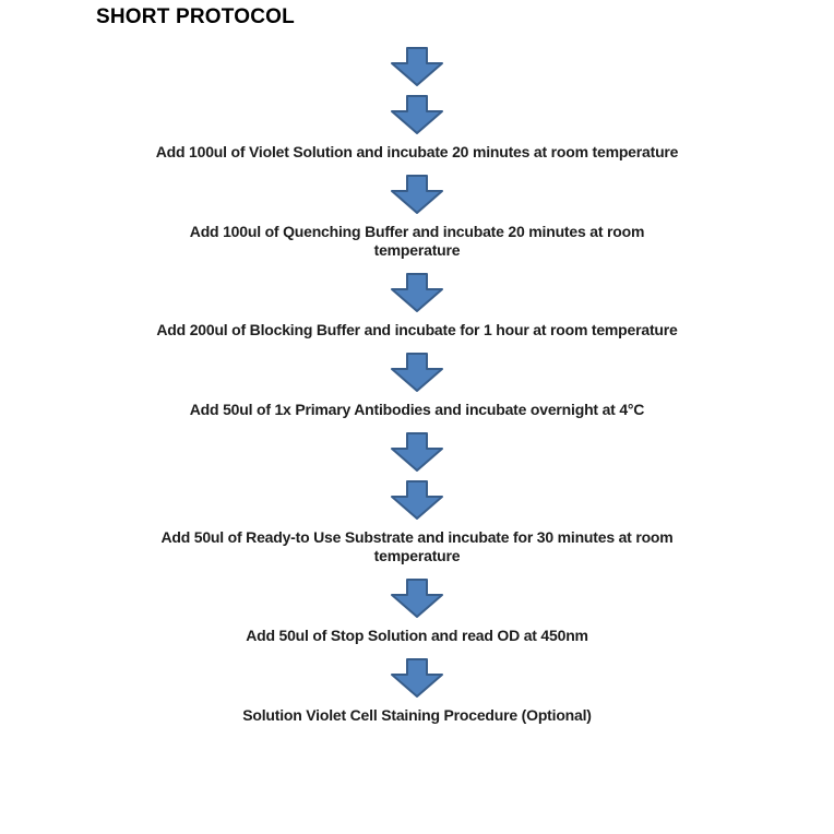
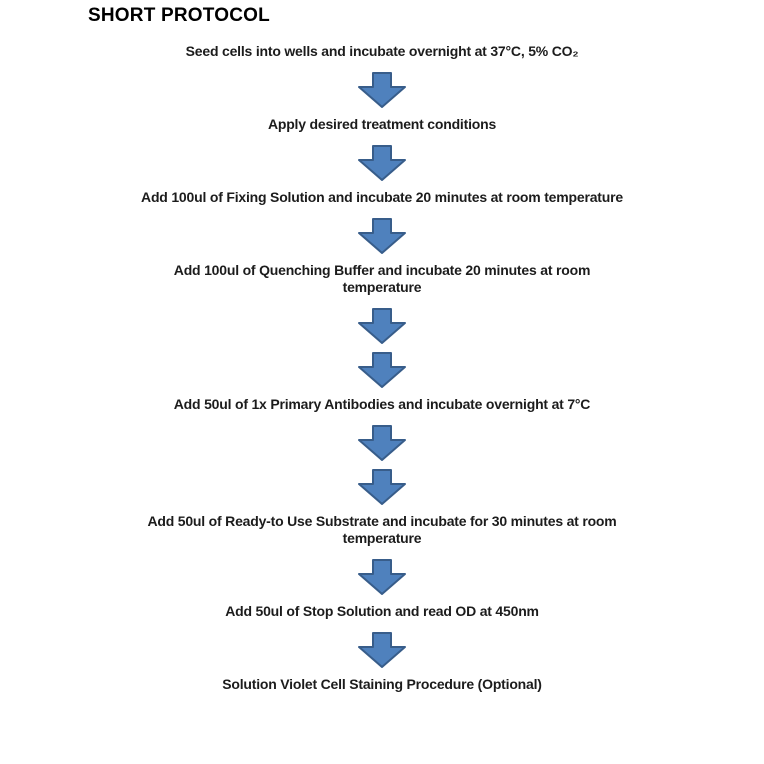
  SHORT PROTOCOL
+ Seed cells into wells and incubate overnight at 37°C, 5% CO₂
+ Apply desired treatment conditions
- Add 100ul of Violet Solution and incubate 20 minutes at room temperature
+ Add 100ul of Fixing Solution and incubate 20 minutes at room temperature
  Add 100ul of Quenching Buffer and incubate 20 minutes at room
  temperature
- Add 200ul of Blocking Buffer and incubate for 1 hour at room temperature
- Add 50ul of 1x Primary Antibodies and incubate overnight at 4°C
+ Add 50ul of 1x Primary Antibodies and incubate overnight at 7°C
  Add 50ul of Ready-to Use Substrate and incubate for 30 minutes at room
  temperature
  Add 50ul of Stop Solution and read OD at 450nm
  Solution Violet Cell Staining Procedure (Optional)
